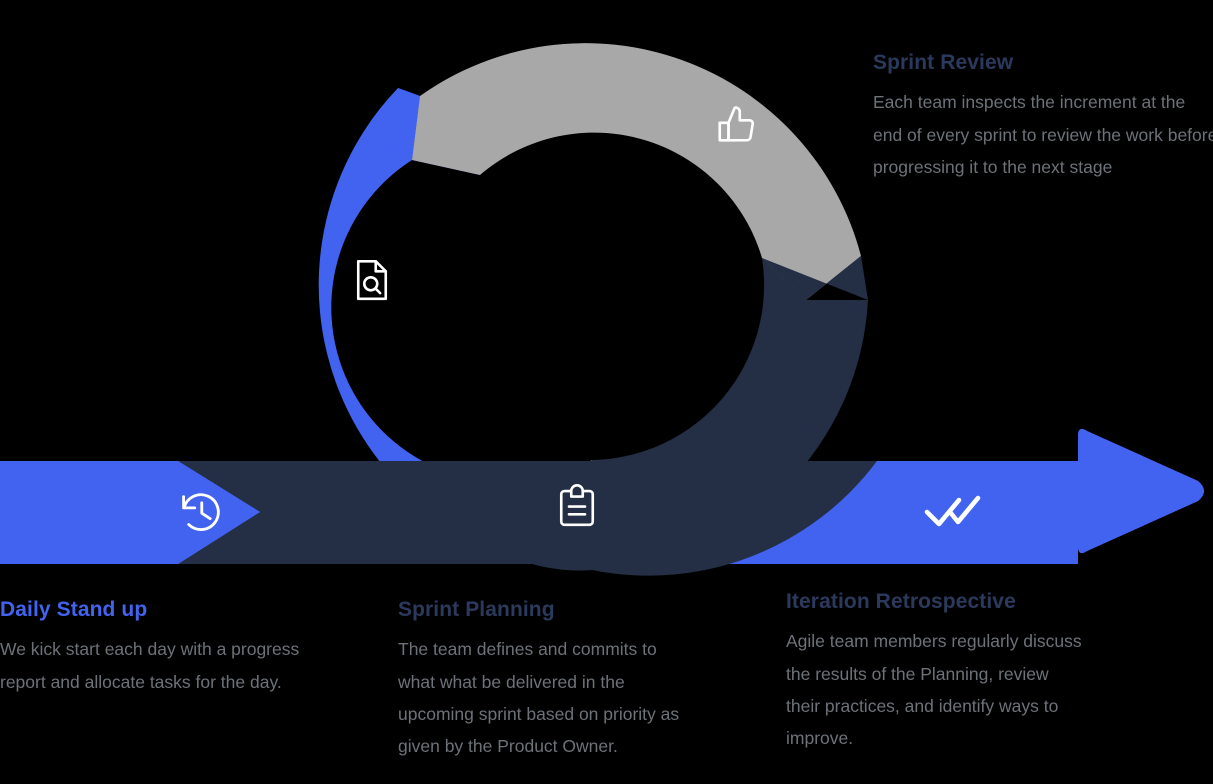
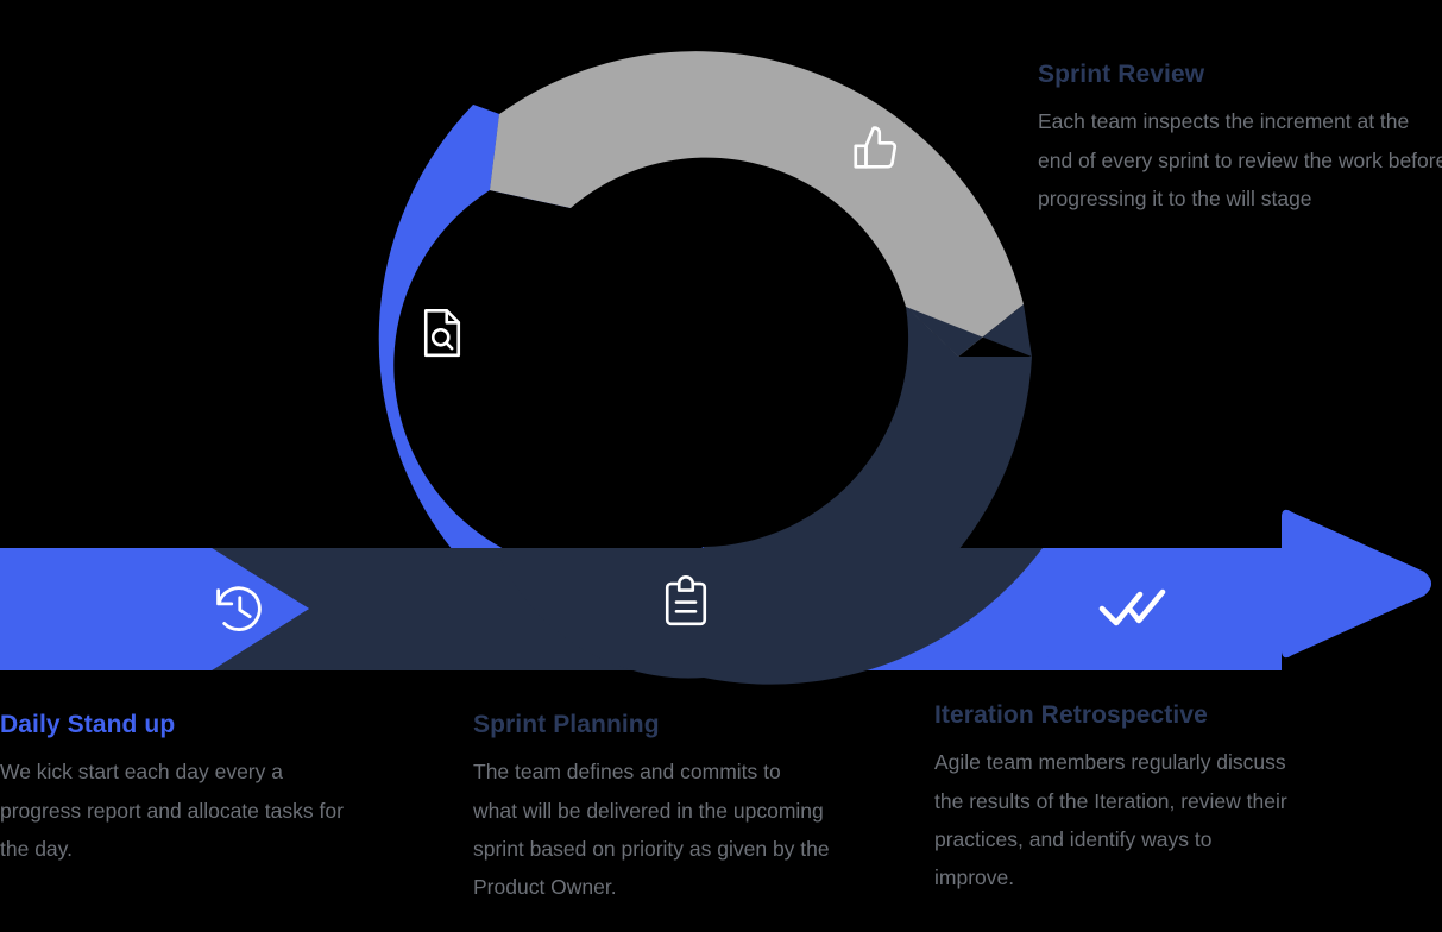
  Sprint Review
- Each team inspects the increment at the end of every sprint to review the work before progressing it to the next stage
+ Each team inspects the increment at the end of every sprint to review the work before progressing it to the will stage
  Daily Stand up
- We kick start each day with a progress report and allocate tasks for the day.
+ We kick start each day every a progress report and allocate tasks for the day.
  Sprint Planning
- The team defines and commits to what what be delivered in the upcoming sprint based on priority as given by the Product Owner.
+ The team defines and commits to what will be delivered in the upcoming sprint based on priority as given by the Product Owner.
  Iteration Retrospective
- Agile team members regularly discuss the results of the Planning, review their practices, and identify ways to improve.
+ Agile team members regularly discuss the results of the Iteration, review their practices, and identify ways to improve.
